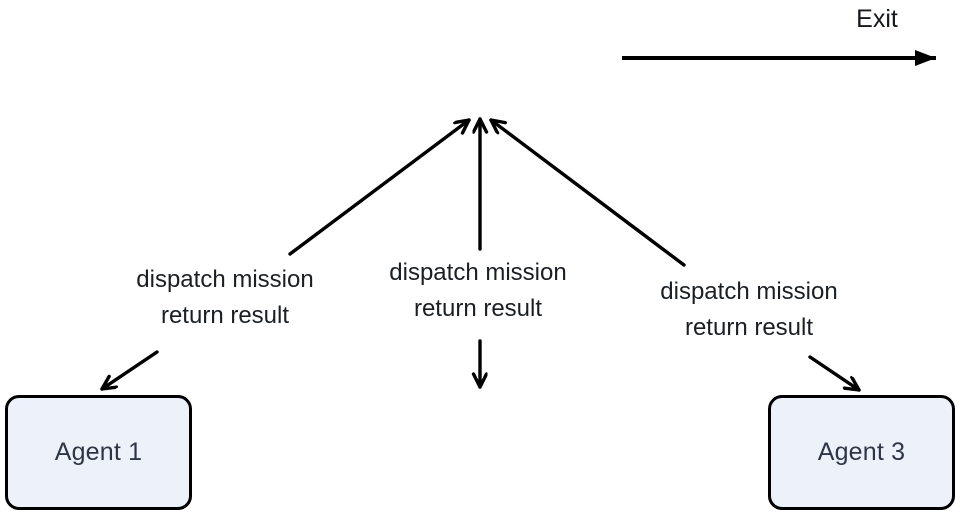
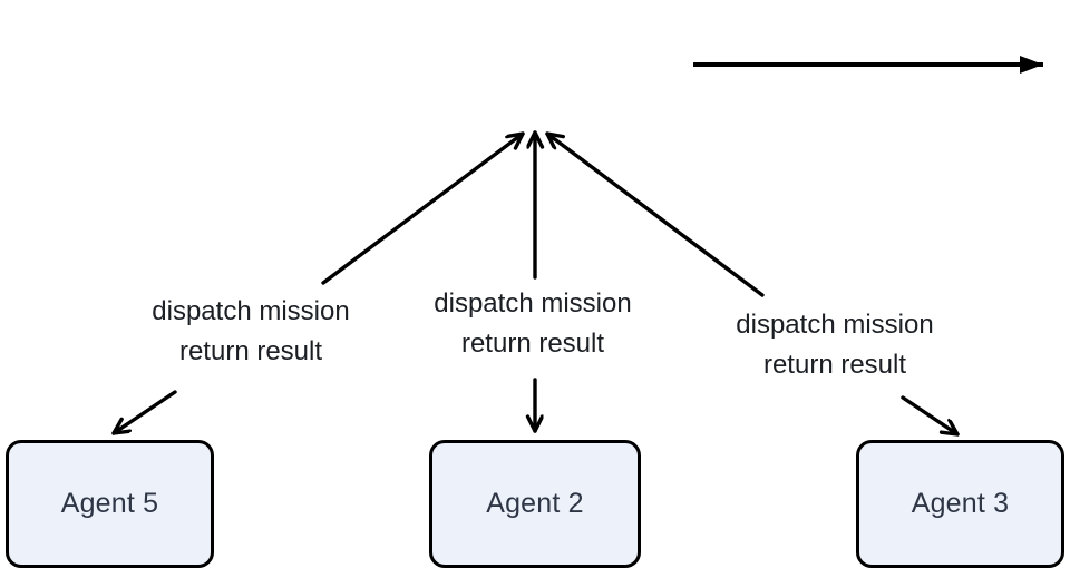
- Agent 1
+ Agent 5
+ Agent 2
  Agent 3
- Exit
  dispatch mission
  return result
  dispatch mission
  return result
  dispatch mission
  return result
